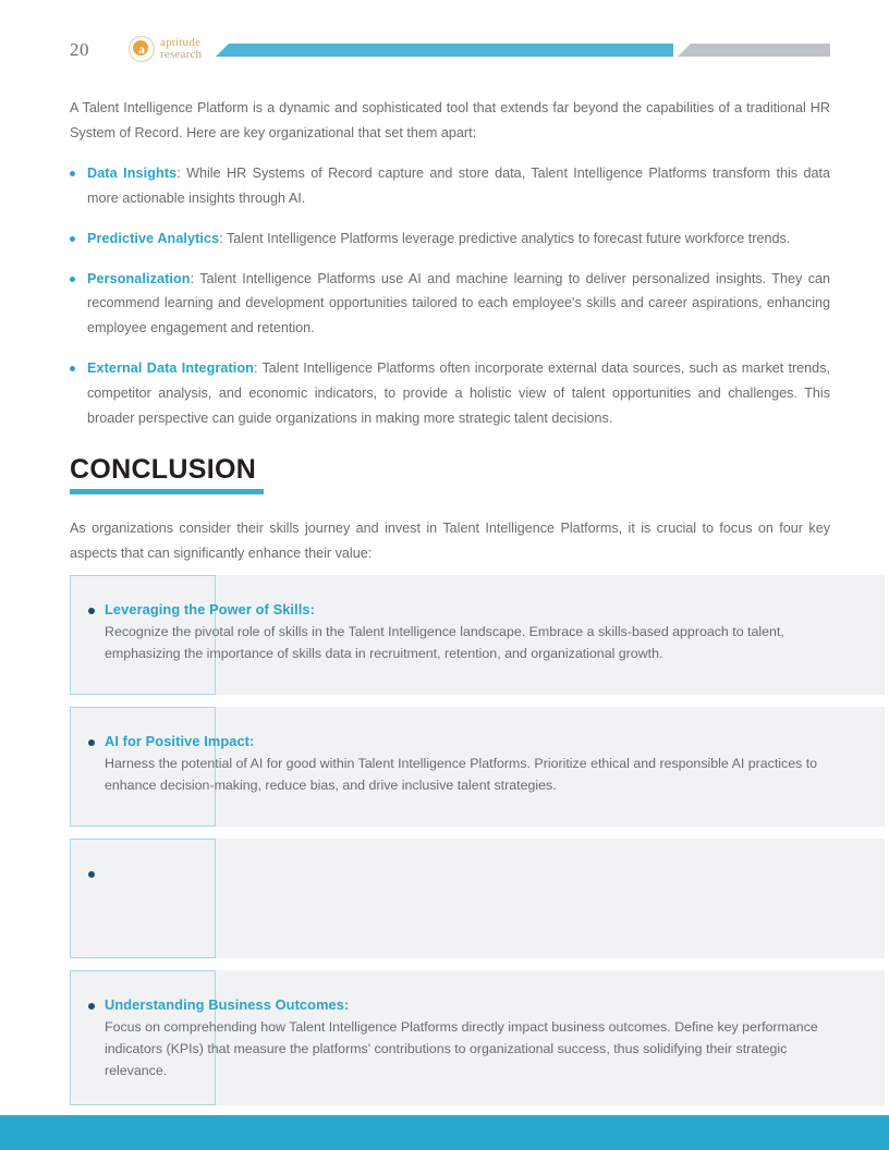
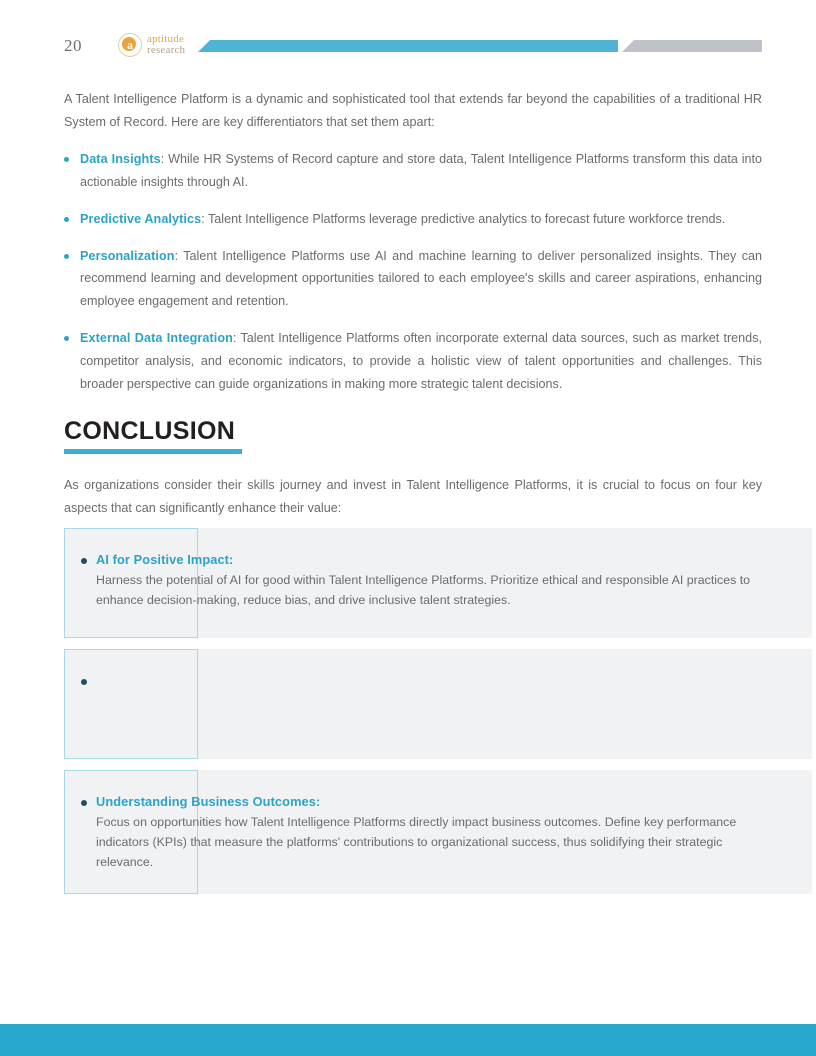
  20
  a
  aptitude
  research
- A Talent Intelligence Platform is a dynamic and sophisticated tool that extends far beyond the capabilities of a traditional HR System of Record. Here are key organizational that set them apart:
+ A Talent Intelligence Platform is a dynamic and sophisticated tool that extends far beyond the capabilities of a traditional HR System of Record. Here are key differentiators that set them apart:
- Data Insights: While HR Systems of Record capture and store data, Talent Intelligence Platforms transform this data more actionable insights through AI.
+ Data Insights: While HR Systems of Record capture and store data, Talent Intelligence Platforms transform this data into actionable insights through AI.
  Predictive Analytics: Talent Intelligence Platforms leverage predictive analytics to forecast future workforce trends.
  Personalization: Talent Intelligence Platforms use AI and machine learning to deliver personalized insights. They can recommend learning and development opportunities tailored to each employee's skills and career aspirations, enhancing employee engagement and retention.
  External Data Integration: Talent Intelligence Platforms often incorporate external data sources, such as market trends, competitor analysis, and economic indicators, to provide a holistic view of talent opportunities and challenges. This broader perspective can guide organizations in making more strategic talent decisions.
  CONCLUSION
  As organizations consider their skills journey and invest in Talent Intelligence Platforms, it is crucial to focus on four key aspects that can significantly enhance their value:
- Leveraging the Power of Skills:
- Recognize the pivotal role of skills in the Talent Intelligence landscape. Embrace a skills-based approach to talent, emphasizing the importance of skills data in recruitment, retention, and organizational growth.
  AI for Positive Impact:
  Harness the potential of AI for good within Talent Intelligence Platforms. Prioritize ethical and responsible AI practices to enhance decision-making, reduce bias, and drive inclusive talent strategies.
  Understanding Business Outcomes:
- Focus on comprehending how Talent Intelligence Platforms directly impact business outcomes. Define key performance indicators (KPIs) that measure the platforms' contributions to organizational success, thus solidifying their strategic relevance.
+ Focus on opportunities how Talent Intelligence Platforms directly impact business outcomes. Define key performance indicators (KPIs) that measure the platforms' contributions to organizational success, thus solidifying their strategic relevance.
